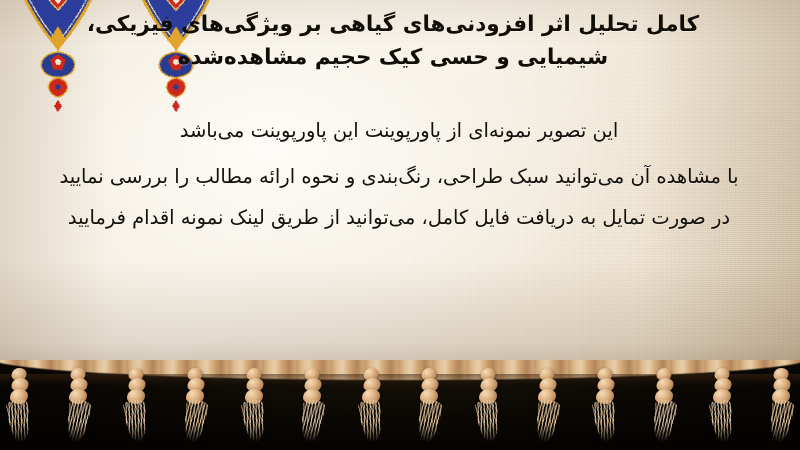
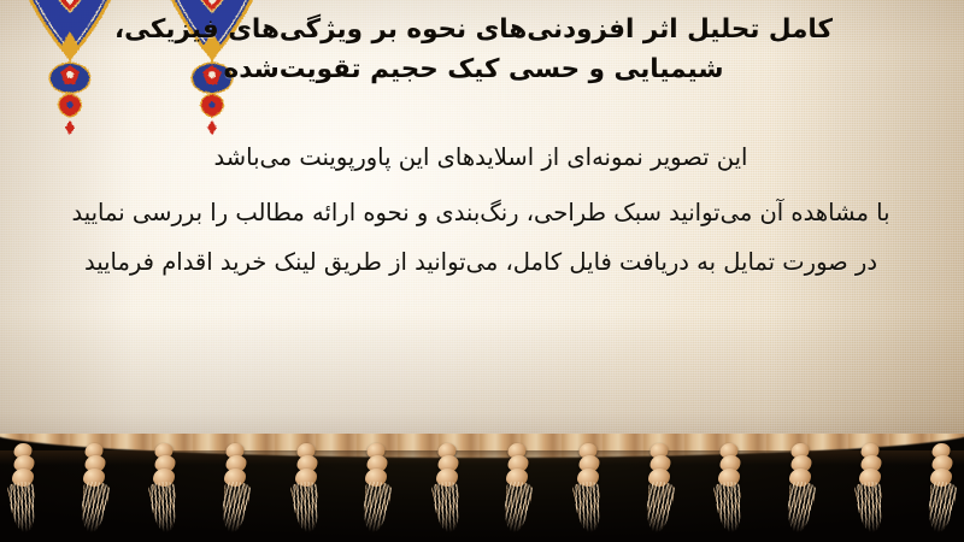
- کامل تحلیل اثر افزودنی‌های گیاهی بر ویژگی‌های فیزیکی،
+ کامل تحلیل اثر افزودنی‌های نحوه بر ویژگی‌های فیزیکی،
- شیمیایی و حسی کیک حجیم مشاهده‌شده
+ شیمیایی و حسی کیک حجیم تقویت‌شده
- این تصویر نمونه‌ای از پاورپوینت این پاورپوینت می‌باشد
+ این تصویر نمونه‌ای از اسلایدهای این پاورپوینت می‌باشد
  با مشاهده آن میتوانید سبک طراحی، رنگ‌بندی و نحوه ارائه مطالب را بررسی نمایید
- در صورت تمایل به دریافت فایل کامل، می‌توانید از طریق لینک نمونه اقدام فرمایید
+ در صورت تمایل به دریافت فایل کامل، می‌توانید از طریق لینک خرید اقدام فرمایید
